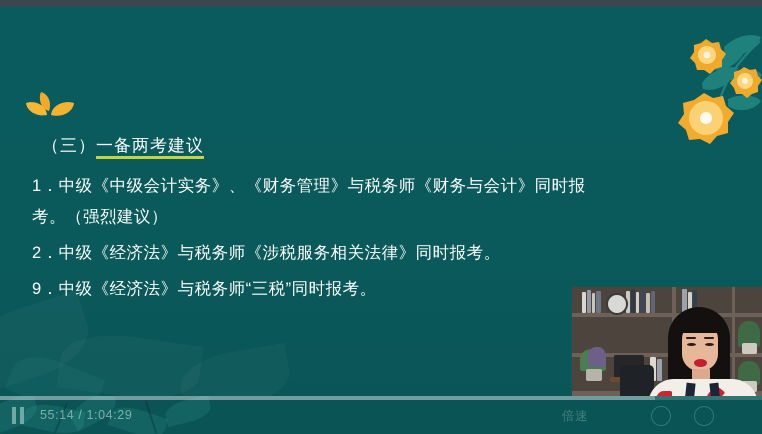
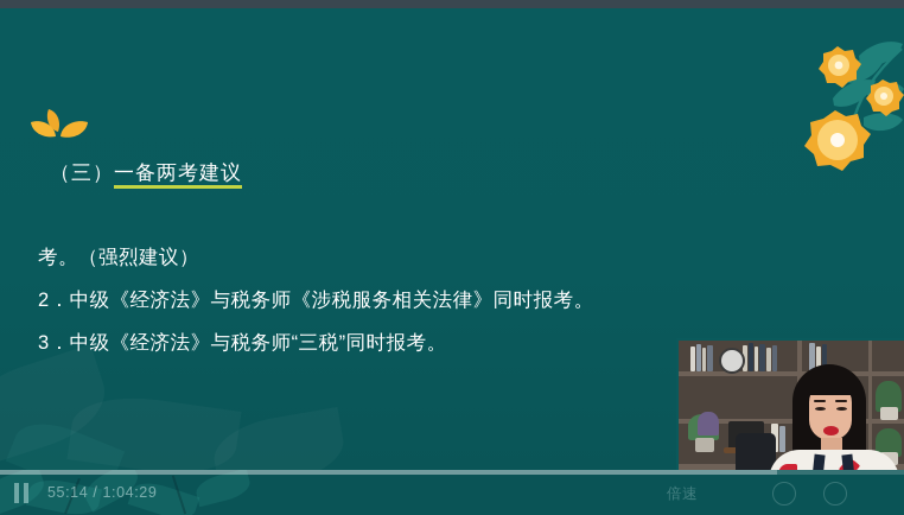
  （三）一备两考建议
- 1．中级《中级会计实务》、《财务管理》与税务师《财务与会计》同时报
  考。（强烈建议）
  2．中级《经济法》与税务师《涉税服务相关法律》同时报考。
- 9．中级《经济法》与税务师“三税”同时报考。
+ 3．中级《经济法》与税务师“三税”同时报考。
  55:14 / 1:04:29
  倍速
